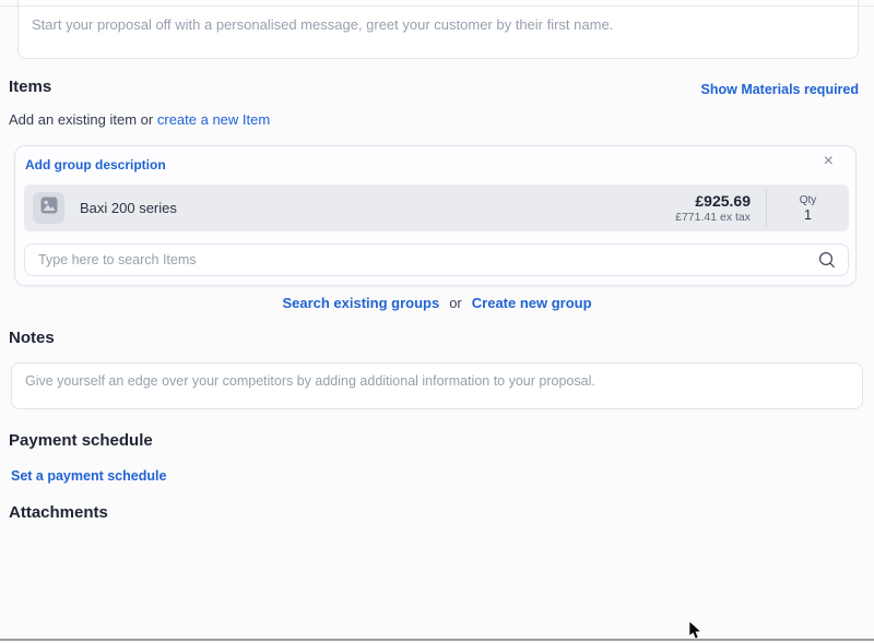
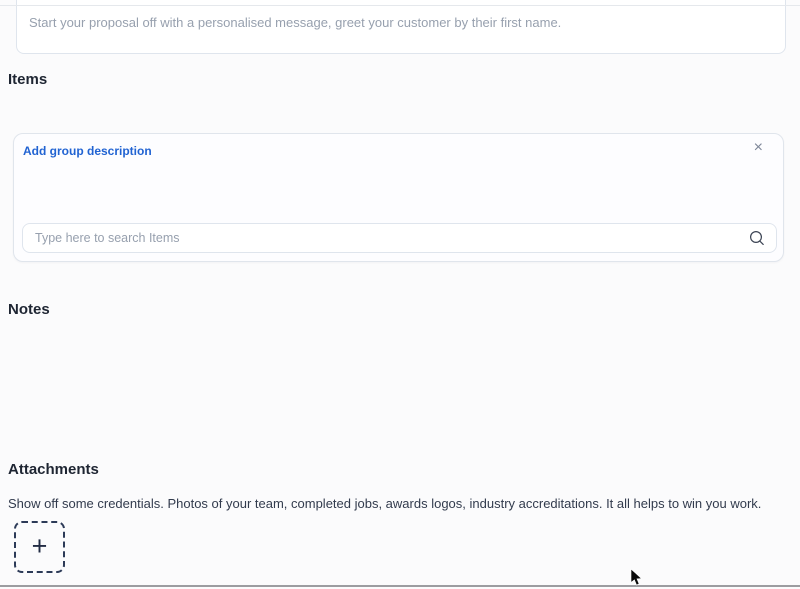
  Start your proposal off with a personalised message, greet your customer by their first name.
  Items
- Show Materials required
- Add an existing item or create a new Item
  Add group description
  ×
- Baxi 200 series
- £925.69
- £771.41 ex tax
- Qty
- 1
  Type here to search Items
- Search existing groups or Create new group
  Notes
- Give yourself an edge over your competitors by adding additional information to your proposal.
- Payment schedule
- Set a payment schedule
  Attachments
+ Show off some credentials. Photos of your team, completed jobs, awards logos, industry accreditations. It all helps to win you work.
+ +
